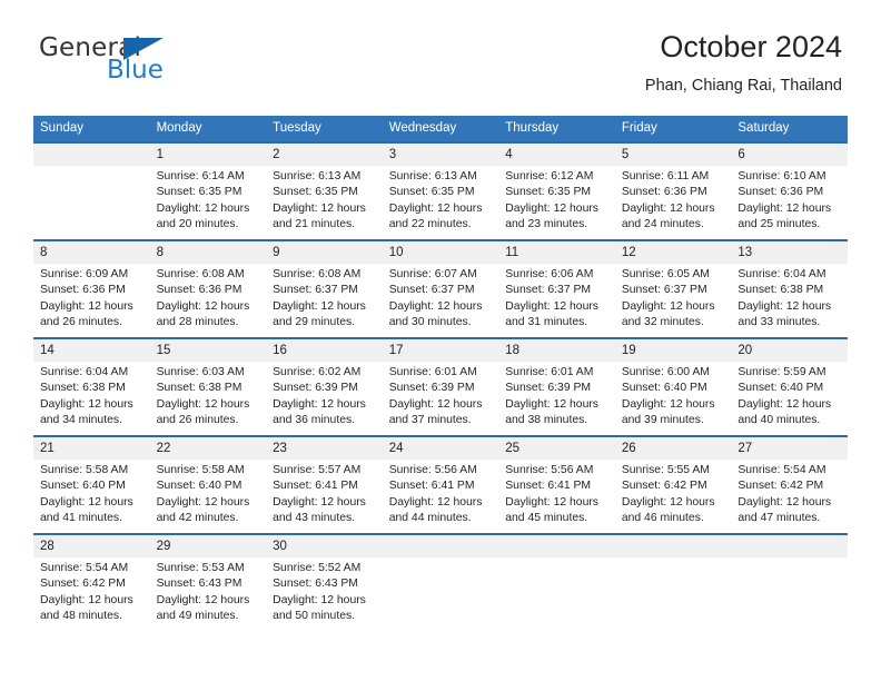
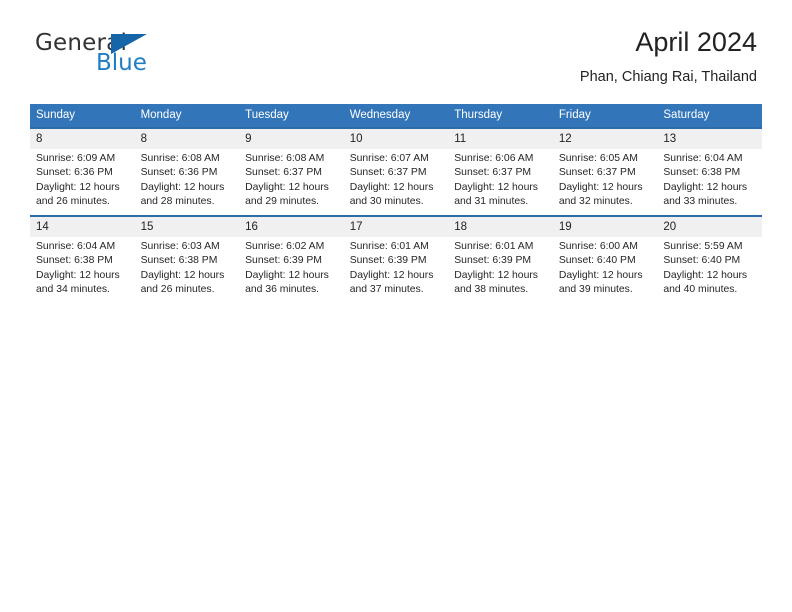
  General
  Blue
- October 2024
+ April 2024
  Phan, Chiang Rai, Thailand
  Sunday	Monday	Tuesday	Wednesday	Thursday	Friday	Saturday
- 	1Sunrise: 6:14 AMSunset: 6:35 PMDaylight: 12 hoursand 20 minutes.	2Sunrise: 6:13 AMSunset: 6:35 PMDaylight: 12 hoursand 21 minutes.	3Sunrise: 6:13 AMSunset: 6:35 PMDaylight: 12 hoursand 22 minutes.	4Sunrise: 6:12 AMSunset: 6:35 PMDaylight: 12 hoursand 23 minutes.	5Sunrise: 6:11 AMSunset: 6:36 PMDaylight: 12 hoursand 24 minutes.	6Sunrise: 6:10 AMSunset: 6:36 PMDaylight: 12 hoursand 25 minutes.
  8Sunrise: 6:09 AMSunset: 6:36 PMDaylight: 12 hoursand 26 minutes.	8Sunrise: 6:08 AMSunset: 6:36 PMDaylight: 12 hoursand 28 minutes.	9Sunrise: 6:08 AMSunset: 6:37 PMDaylight: 12 hoursand 29 minutes.	10Sunrise: 6:07 AMSunset: 6:37 PMDaylight: 12 hoursand 30 minutes.	11Sunrise: 6:06 AMSunset: 6:37 PMDaylight: 12 hoursand 31 minutes.	12Sunrise: 6:05 AMSunset: 6:37 PMDaylight: 12 hoursand 32 minutes.	13Sunrise: 6:04 AMSunset: 6:38 PMDaylight: 12 hoursand 33 minutes.
  14Sunrise: 6:04 AMSunset: 6:38 PMDaylight: 12 hoursand 34 minutes.	15Sunrise: 6:03 AMSunset: 6:38 PMDaylight: 12 hoursand 26 minutes.	16Sunrise: 6:02 AMSunset: 6:39 PMDaylight: 12 hoursand 36 minutes.	17Sunrise: 6:01 AMSunset: 6:39 PMDaylight: 12 hoursand 37 minutes.	18Sunrise: 6:01 AMSunset: 6:39 PMDaylight: 12 hoursand 38 minutes.	19Sunrise: 6:00 AMSunset: 6:40 PMDaylight: 12 hoursand 39 minutes.	20Sunrise: 5:59 AMSunset: 6:40 PMDaylight: 12 hoursand 40 minutes.
- 21Sunrise: 5:58 AMSunset: 6:40 PMDaylight: 12 hoursand 41 minutes.	22Sunrise: 5:58 AMSunset: 6:40 PMDaylight: 12 hoursand 42 minutes.	23Sunrise: 5:57 AMSunset: 6:41 PMDaylight: 12 hoursand 43 minutes.	24Sunrise: 5:56 AMSunset: 6:41 PMDaylight: 12 hoursand 44 minutes.	25Sunrise: 5:56 AMSunset: 6:41 PMDaylight: 12 hoursand 45 minutes.	26Sunrise: 5:55 AMSunset: 6:42 PMDaylight: 12 hoursand 46 minutes.	27Sunrise: 5:54 AMSunset: 6:42 PMDaylight: 12 hoursand 47 minutes.
- 28Sunrise: 5:54 AMSunset: 6:42 PMDaylight: 12 hoursand 48 minutes.	29Sunrise: 5:53 AMSunset: 6:43 PMDaylight: 12 hoursand 49 minutes.	30Sunrise: 5:52 AMSunset: 6:43 PMDaylight: 12 hoursand 50 minutes.
